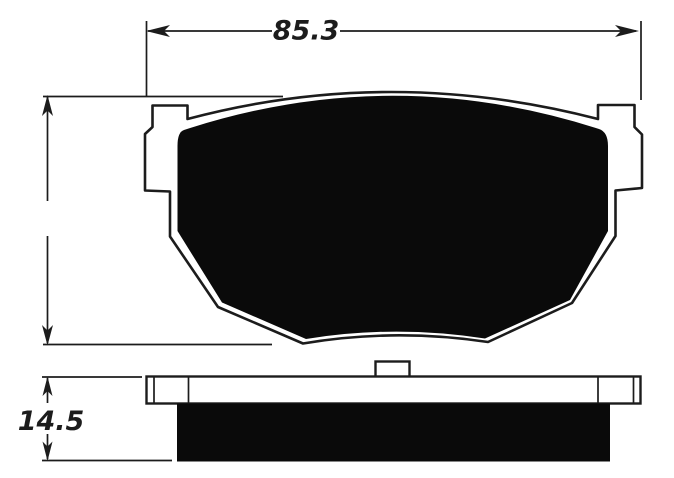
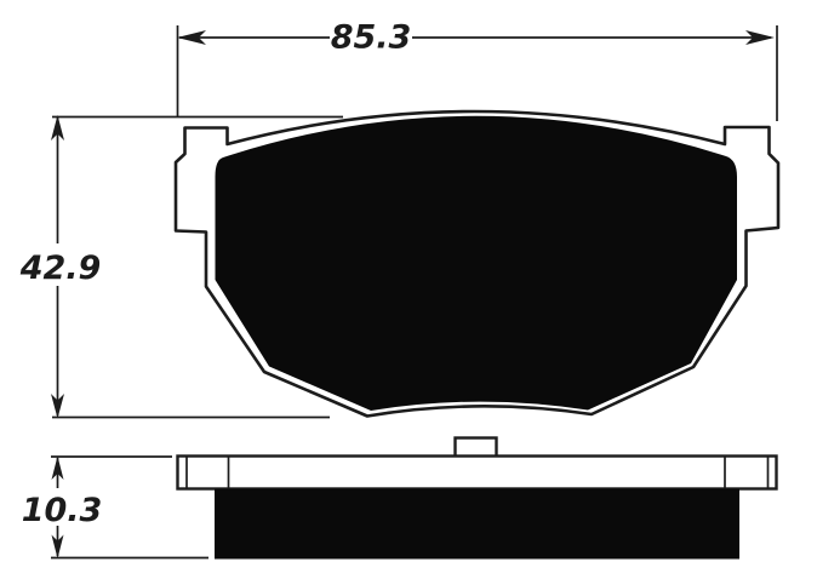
  85.3
+ 42.9
- 14.5
+ 10.3
